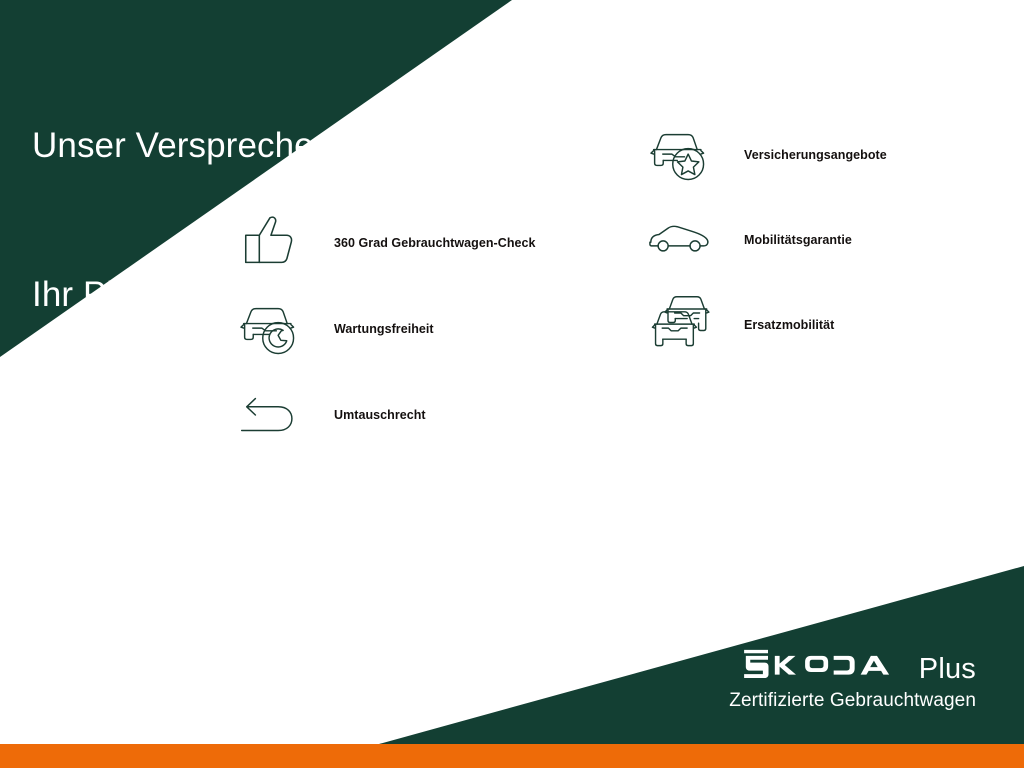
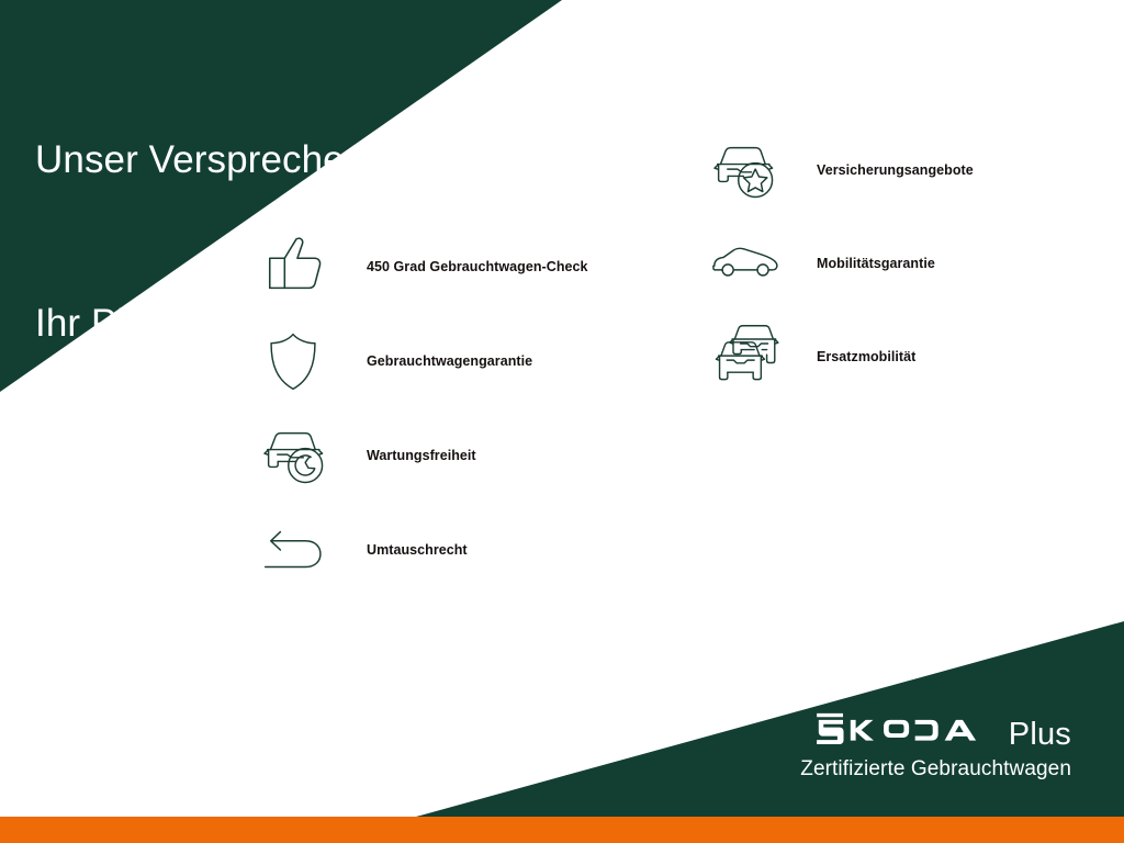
  Unser Versprechen.
  Ihr Plus.
- 360 Grad Gebrauchtwagen-Check
+ 450 Grad Gebrauchtwagen-Check
+ Gebrauchtwagengarantie
  Wartungsfreiheit
  Umtauschrecht
  Versicherungsangebote
  Mobilitätsgarantie
  Ersatzmobilität
  Plus
  Zertifizierte Gebrauchtwagen
